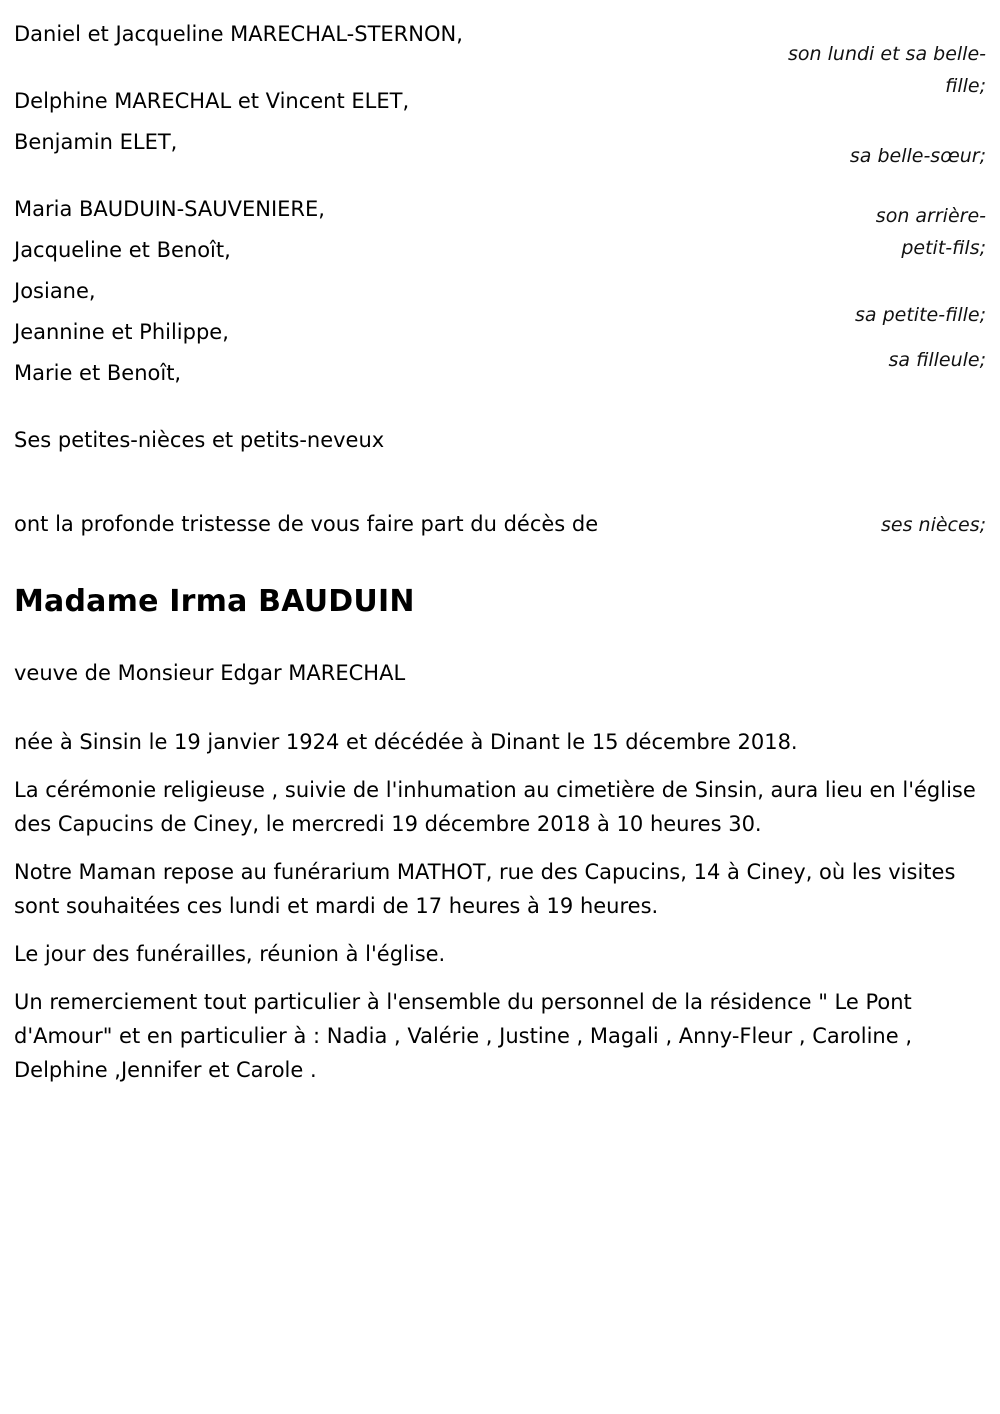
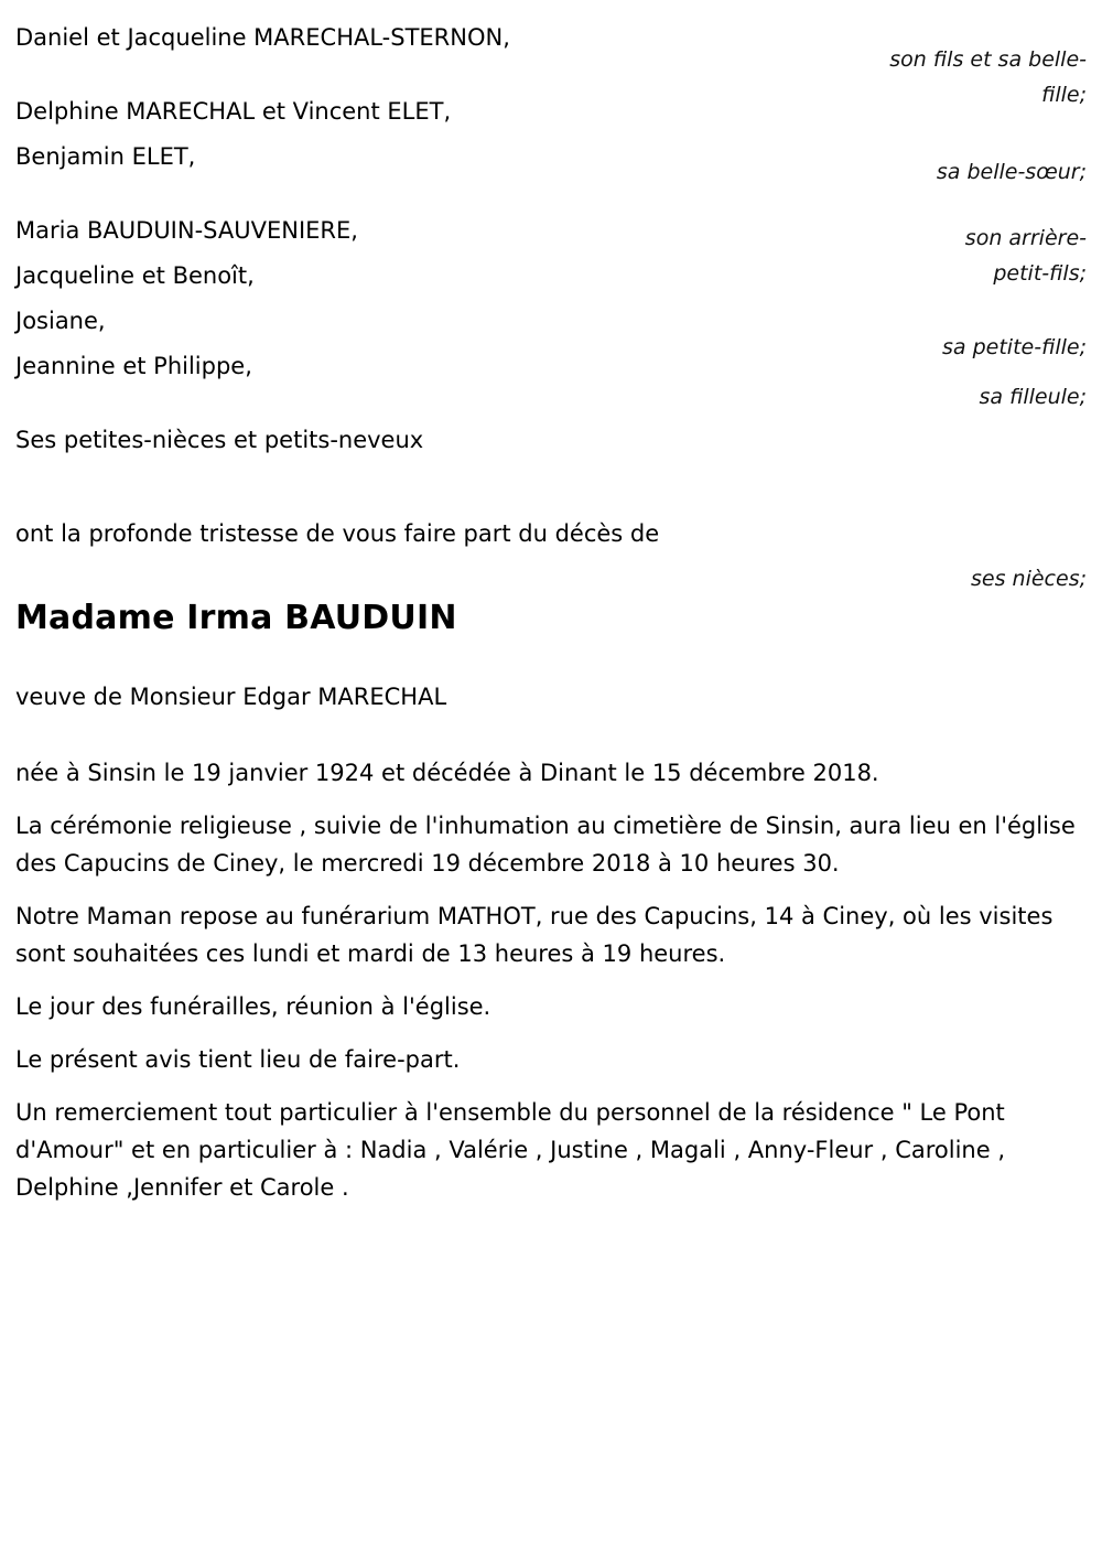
  Daniel et Jacqueline MARECHAL-STERNON,
  Delphine MARECHAL et Vincent ELET,
  Benjamin ELET,
  Maria BAUDUIN-SAUVENIERE,
  Jacqueline et Benoît,
  Josiane,
  Jeannine et Philippe,
- Marie et Benoît,
  Ses petites-nièces et petits-neveux
- son lundi et sa belle-
+ son fils et sa belle-
  fille;
  sa belle-sœur;
  son arrière-
  petit-fils;
  sa petite-fille;
  sa filleule;
  ses nièces;
  ont la profonde tristesse de vous faire part du décès de
  Madame Irma BAUDUIN
  veuve de Monsieur Edgar MARECHAL
  née à Sinsin le 19 janvier 1924 et décédée à Dinant le 15 décembre 2018.
  La cérémonie religieuse , suivie de l'inhumation au cimetière de Sinsin, aura lieu en l'église des Capucins de Ciney, le mercredi 19 décembre 2018 à 10 heures 30.
- Notre Maman repose au funérarium MATHOT, rue des Capucins, 14 à Ciney, où les visites sont souhaitées ces lundi et mardi de 17 heures à 19 heures.
+ Notre Maman repose au funérarium MATHOT, rue des Capucins, 14 à Ciney, où les visites sont souhaitées ces lundi et mardi de 13 heures à 19 heures.
  Le jour des funérailles, réunion à l'église.
+ Le présent avis tient lieu de faire-part.
  Un remerciement tout particulier à l'ensemble du personnel de la résidence " Le Pont d'Amour" et en particulier à : Nadia , Valérie , Justine , Magali , Anny-Fleur , Caroline , Delphine ,Jennifer et Carole .
